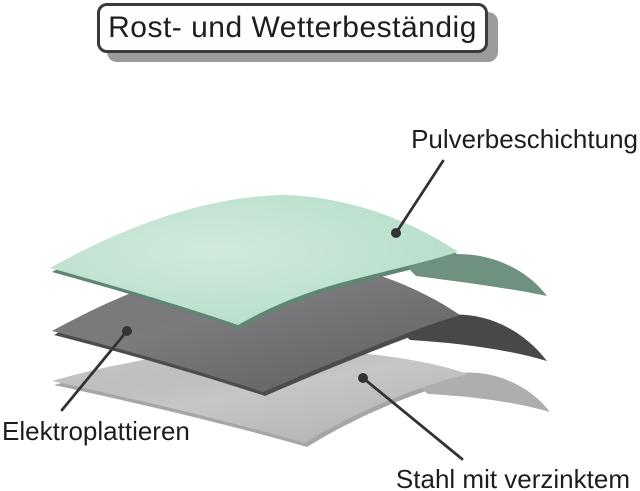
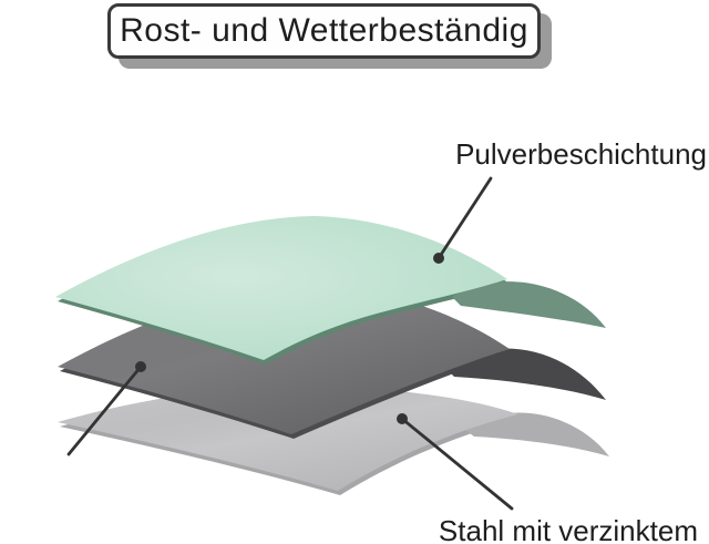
  Rost- und Wetterbeständig
  Pulverbeschichtung
- Elektroplattieren
  Stahl mit verzinktem
